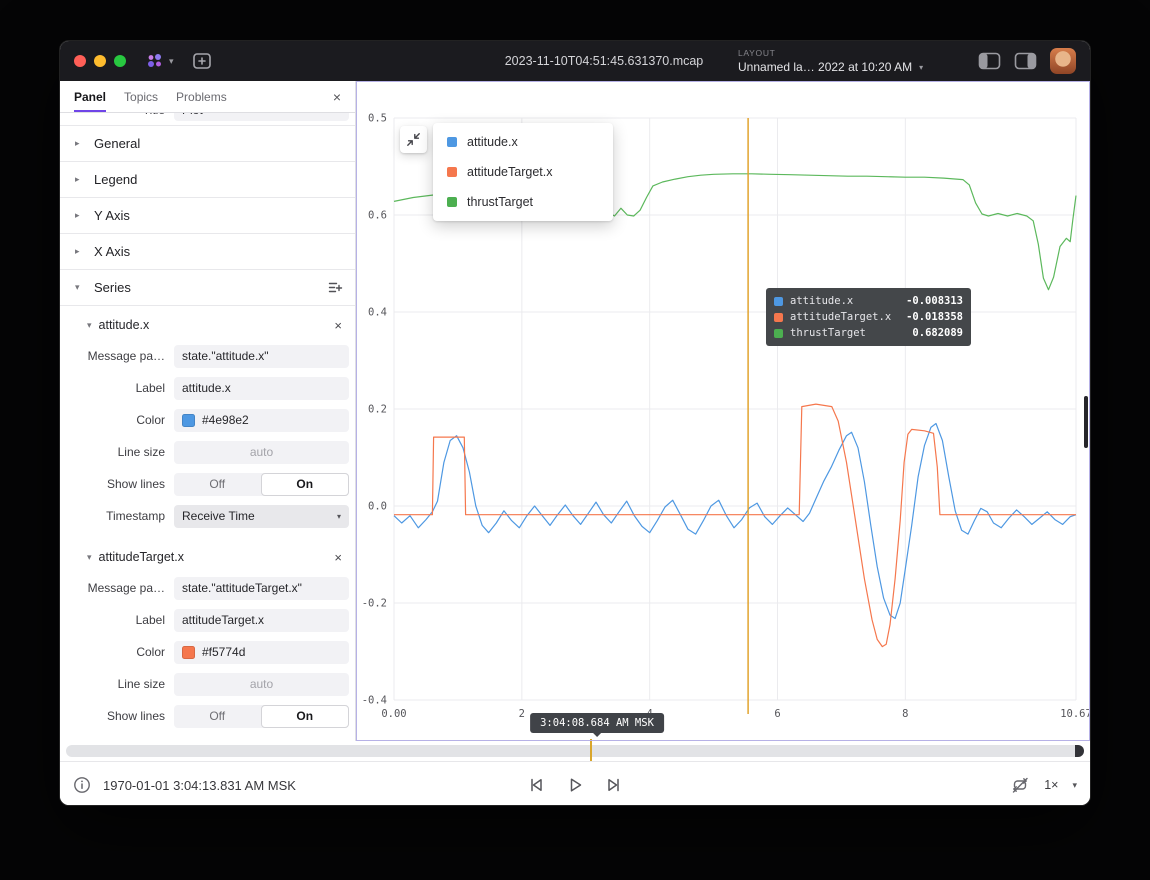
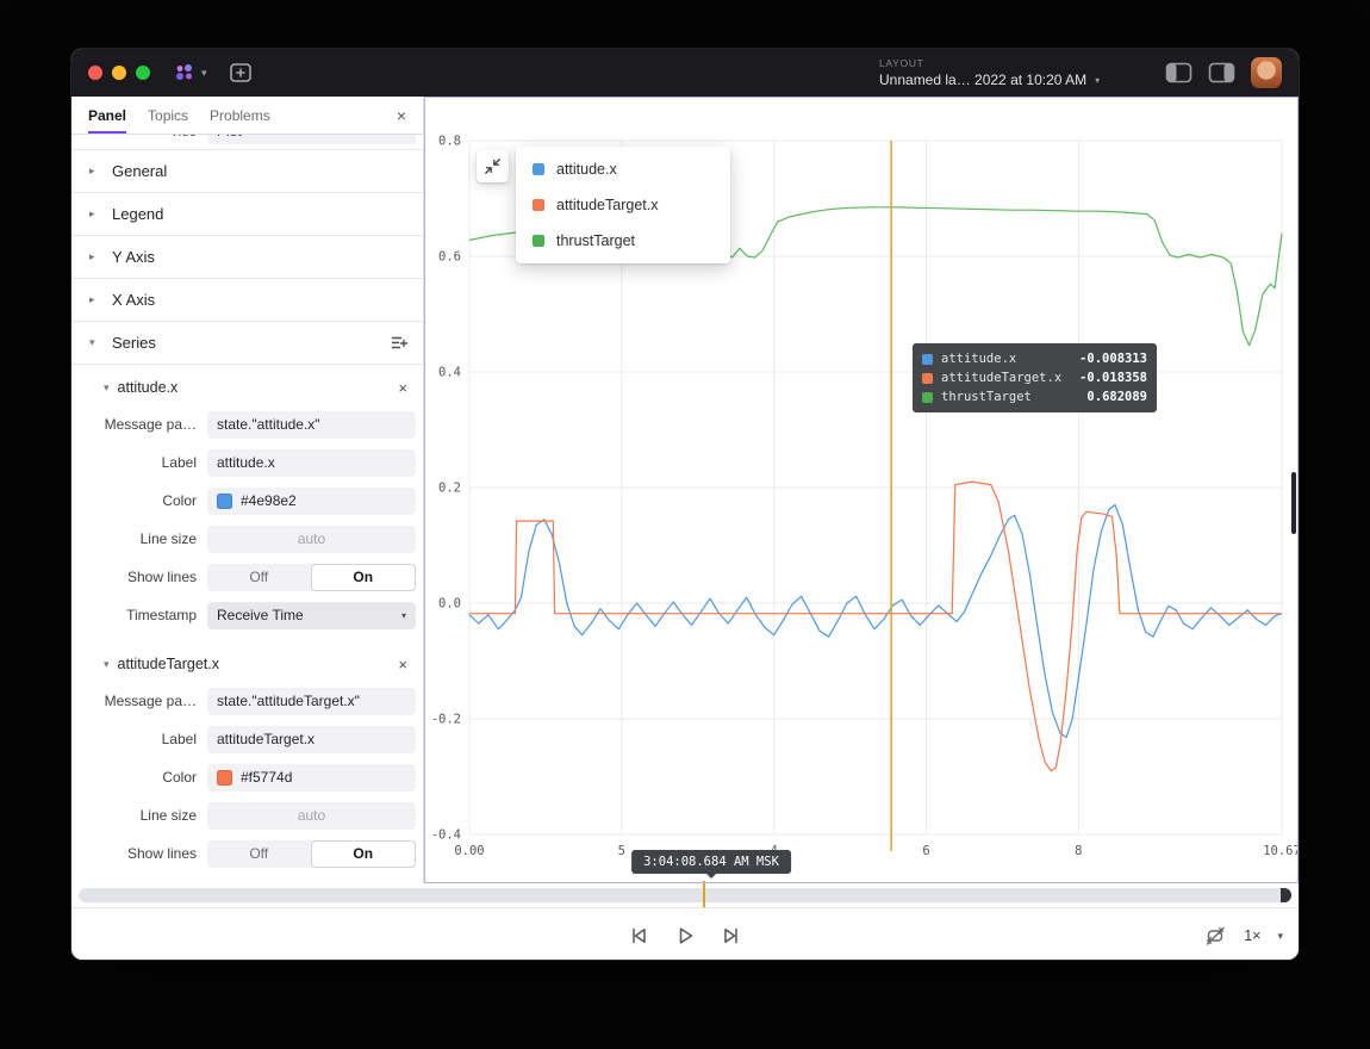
  ▾
- 2023-11-10T04:51:45.631370.mcap
  LAYOUT
  Unnamed la… 2022 at 10:20 AM
  ▾
  Panel
  Topics
  Problems
  ×
  ▸
  General
  ▸
  Legend
  ▸
  Y Axis
  ▸
  X Axis
  ▾
  Series
  ▾
  attitude.x
  ×
  Message pa…
  state."attitude.x"
  Label
  attitude.x
  Color
  #4e98e2
  Line size
  auto
  Show lines
  Off
  On
  Timestamp
  Receive Time
  ▾
  ▾
  attitudeTarget.x
  ×
  Message pa…
  state."attitudeTarget.x"
  Label
  attitudeTarget.x
  Color
  #f5774d
  Line size
  auto
  Show lines
  Off
  On
- 0.5
+ 0.8
  0.6
  0.4
  0.2
  0.0
  -0.2
  -0.4
  0.00
- 2
+ 5
  6
  8
  10.67
  attitude.x
  attitudeTarget.x
  thrustTarget
  attitude.x
  -0.008313
  attitudeTarget.x
  -0.018358
  thrustTarget
  0.682089
  3:04:08.684 AM MSK
- 1970-01-01 3:04:13.831 AM MSK
  1×
  ▾
